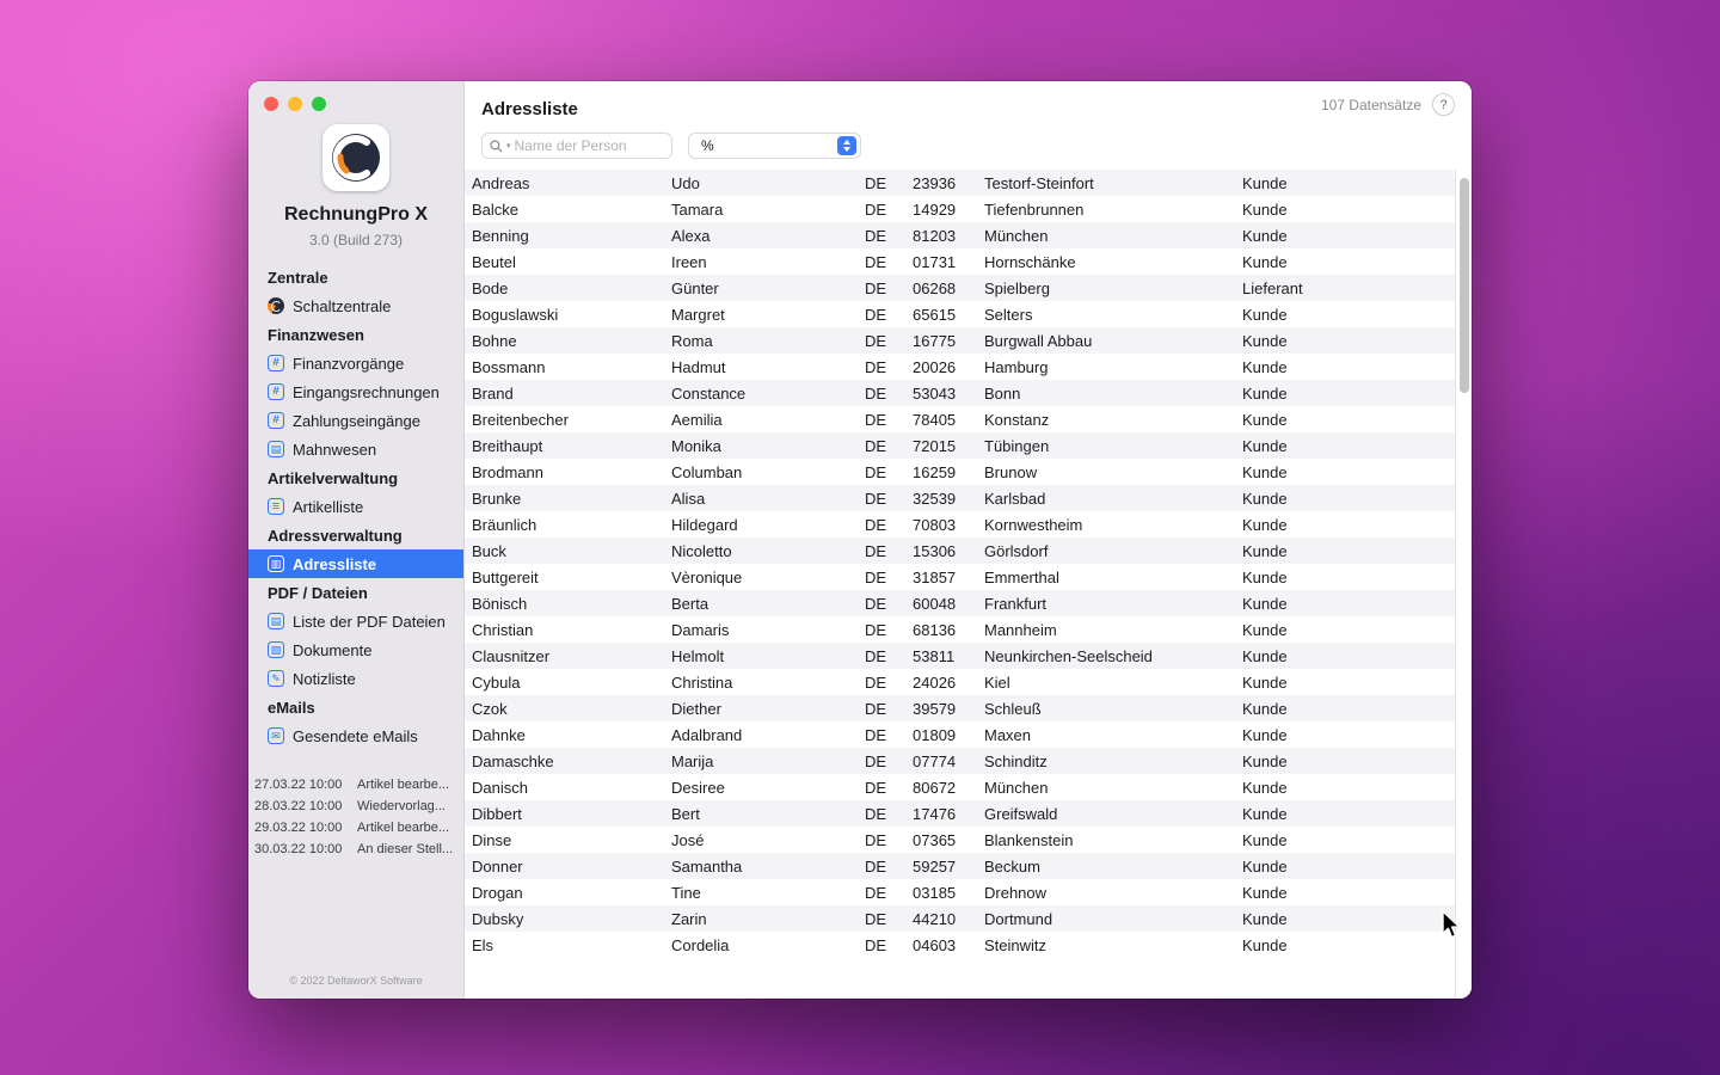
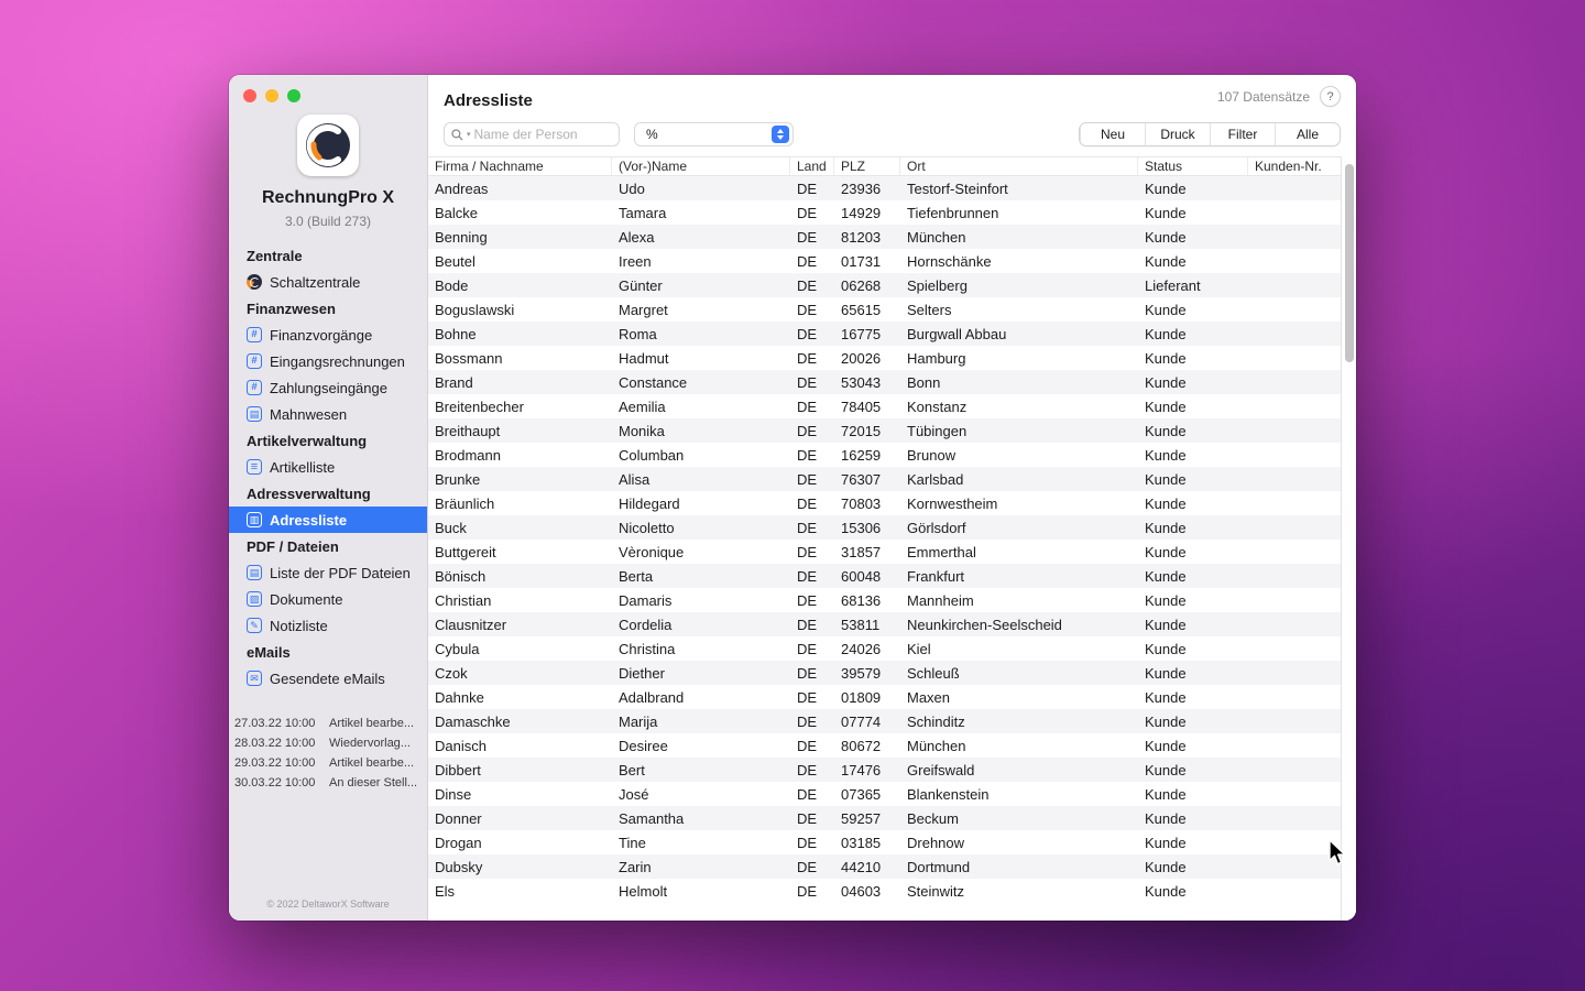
  RechnungPro X
  3.0 (Build 273)
  Zentrale
  Schaltzentrale
  Finanzwesen
  Finanzvorgänge
  Eingangsrechnungen
  Zahlungseingänge
  Mahnwesen
  Artikelverwaltung
  Artikelliste
  Adressverwaltung
  Adressliste
  PDF / Dateien
  Liste der PDF Dateien
  Dokumente
  Notizliste
  eMails
  Gesendete eMails
  27.03.22 10:00
  Artikel bearbe...
  28.03.22 10:00
  Wiedervorlag...
  29.03.22 10:00
  Artikel bearbe...
  30.03.22 10:00
  An dieser Stell...
  © 2022 DeltaworX Software
  Adressliste
  107 Datensätze
  ?
  Name der Person
  %
+ Neu
+ Druck
+ Filter
+ Alle
+ Firma / Nachname
+ (Vor-)Name
+ Land
+ PLZ
+ Ort
+ Status
+ Kunden-Nr.
  Andreas
  Udo
  DE
  23936
  Testorf-Steinfort
  Kunde
  Balcke
  Tamara
  DE
  14929
  Tiefenbrunnen
  Kunde
  Benning
  Alexa
  DE
  81203
  München
  Kunde
  Beutel
  Ireen
  DE
  01731
  Hornschänke
  Kunde
  Bode
  Günter
  DE
  06268
  Spielberg
  Lieferant
  Boguslawski
  Margret
  DE
  65615
  Selters
  Kunde
  Bohne
  Roma
  DE
  16775
  Burgwall Abbau
  Kunde
  Bossmann
  Hadmut
  DE
  20026
  Hamburg
  Kunde
  Brand
  Constance
  DE
  53043
  Bonn
  Kunde
  Breitenbecher
  Aemilia
  DE
  78405
  Konstanz
  Kunde
  Breithaupt
  Monika
  DE
  72015
  Tübingen
  Kunde
  Brodmann
  Columban
  DE
  16259
  Brunow
  Kunde
  Brunke
  Alisa
  DE
- 32539
+ 76307
  Karlsbad
  Kunde
  Bräunlich
  Hildegard
  DE
  70803
  Kornwestheim
  Kunde
  Buck
  Nicoletto
  DE
  15306
  Görlsdorf
  Kunde
  Buttgereit
  Vèronique
  DE
  31857
  Emmerthal
  Kunde
  Bönisch
  Berta
  DE
  60048
  Frankfurt
  Kunde
  Christian
  Damaris
  DE
  68136
  Mannheim
  Kunde
  Clausnitzer
- Helmolt
+ Cordelia
  DE
  53811
  Neunkirchen-Seelscheid
  Kunde
  Cybula
  Christina
  DE
  24026
  Kiel
  Kunde
  Czok
  Diether
  DE
  39579
  Schleuß
  Kunde
  Dahnke
  Adalbrand
  DE
  01809
  Maxen
  Kunde
  Damaschke
  Marija
  DE
  07774
  Schinditz
  Kunde
  Danisch
  Desiree
  DE
  80672
  München
  Kunde
  Dibbert
  Bert
  DE
  17476
  Greifswald
  Kunde
  Dinse
  José
  DE
  07365
  Blankenstein
  Kunde
  Donner
  Samantha
  DE
  59257
  Beckum
  Kunde
  Drogan
  Tine
  DE
  03185
  Drehnow
  Kunde
  Dubsky
  Zarin
  DE
  44210
  Dortmund
  Kunde
  Els
- Cordelia
+ Helmolt
  DE
  04603
  Steinwitz
  Kunde
